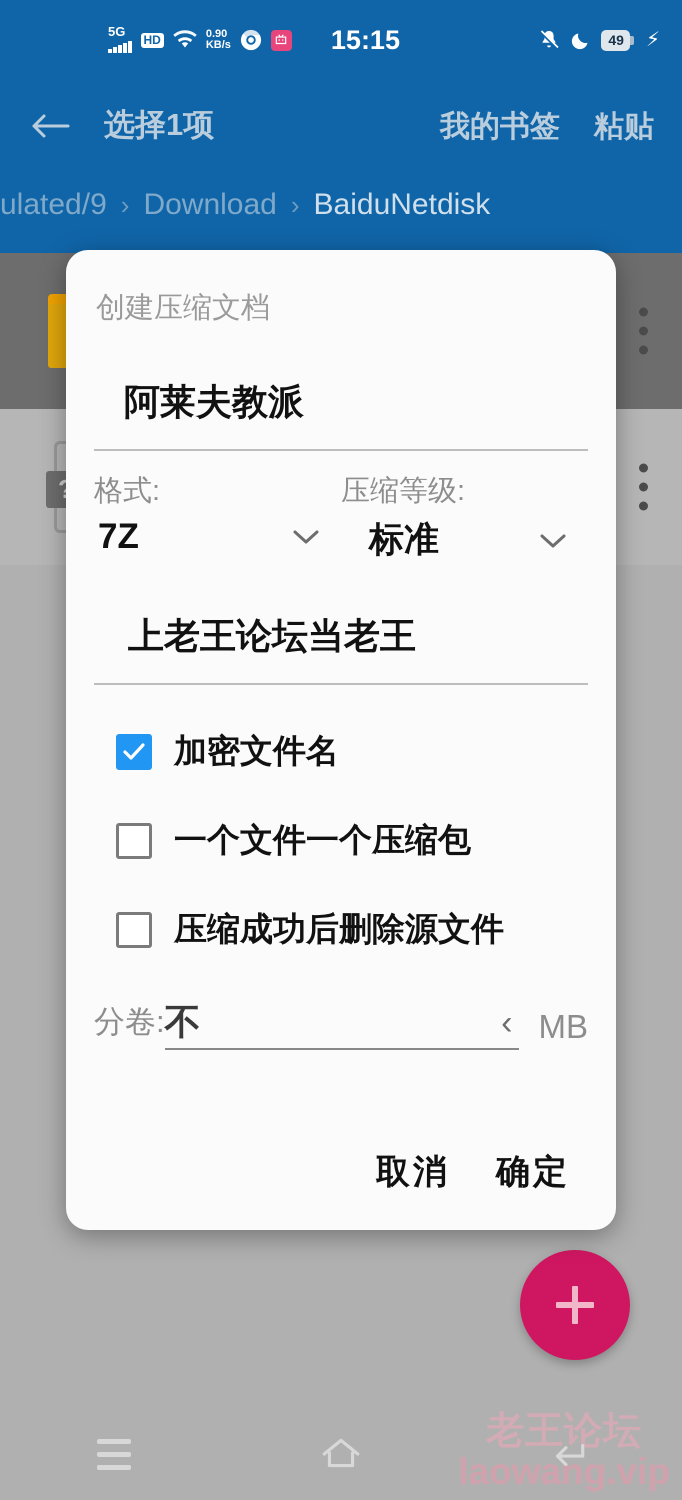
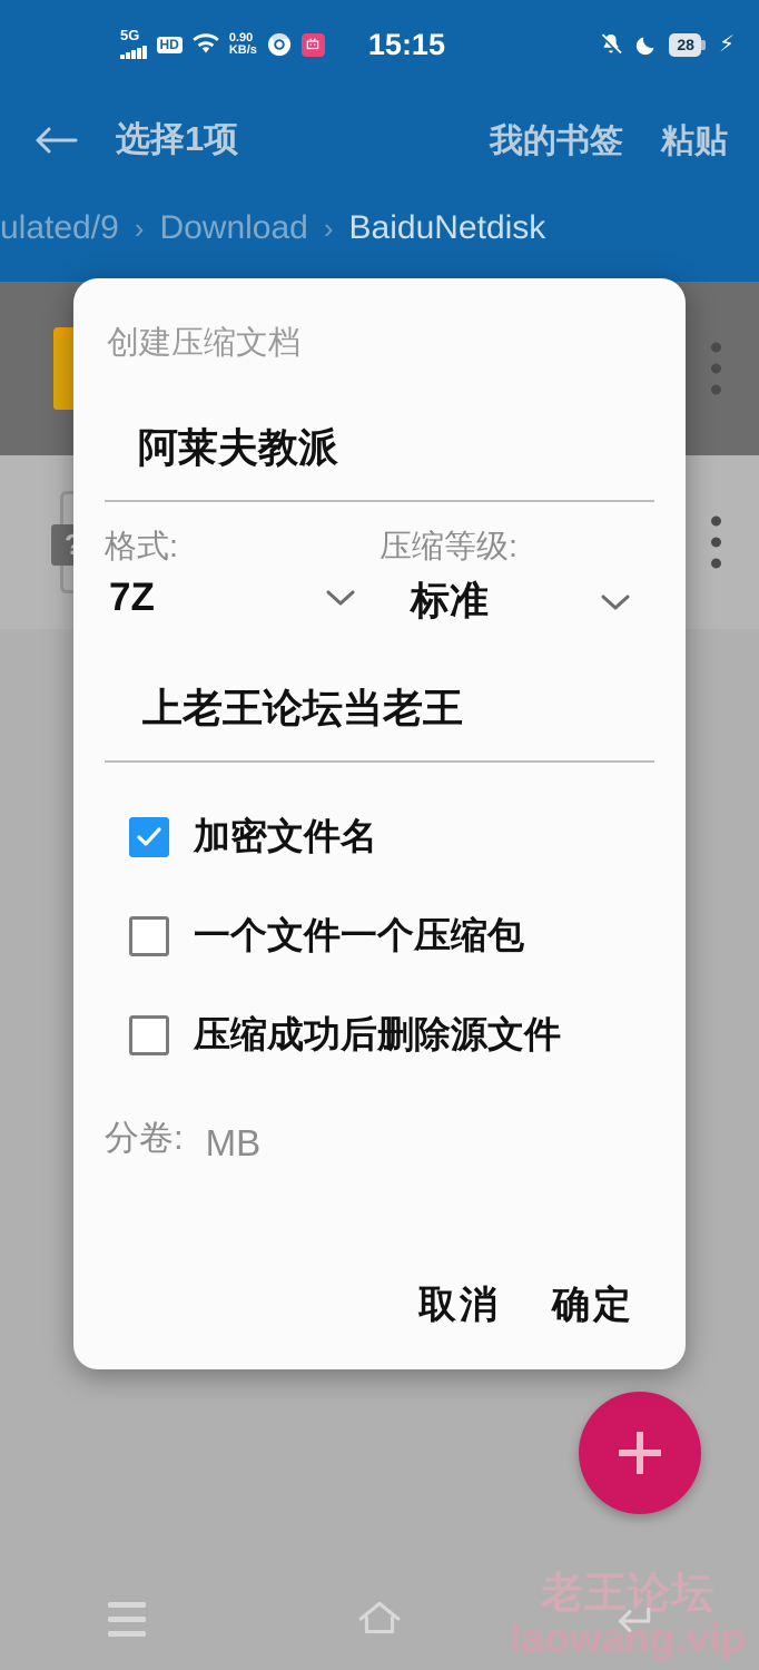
  5G
  HD
  0.90
  KB/s
  15:15
- 49
+ 28
  ⚡
  选择1项
  我的书签
  粘贴
  ulated/9
  ›
  Download
  ›
  BaiduNetdisk
  老王论坛
  laowang.vip
  创建压缩文档
  阿莱夫教派
  格式:
  7Z
  压缩等级:
  标准
  上老王论坛当老王
  加密文件名
  一个文件一个压缩包
  压缩成功后删除源文件
  分卷:
- 不
- ‹
  MB
  取消
  确定
